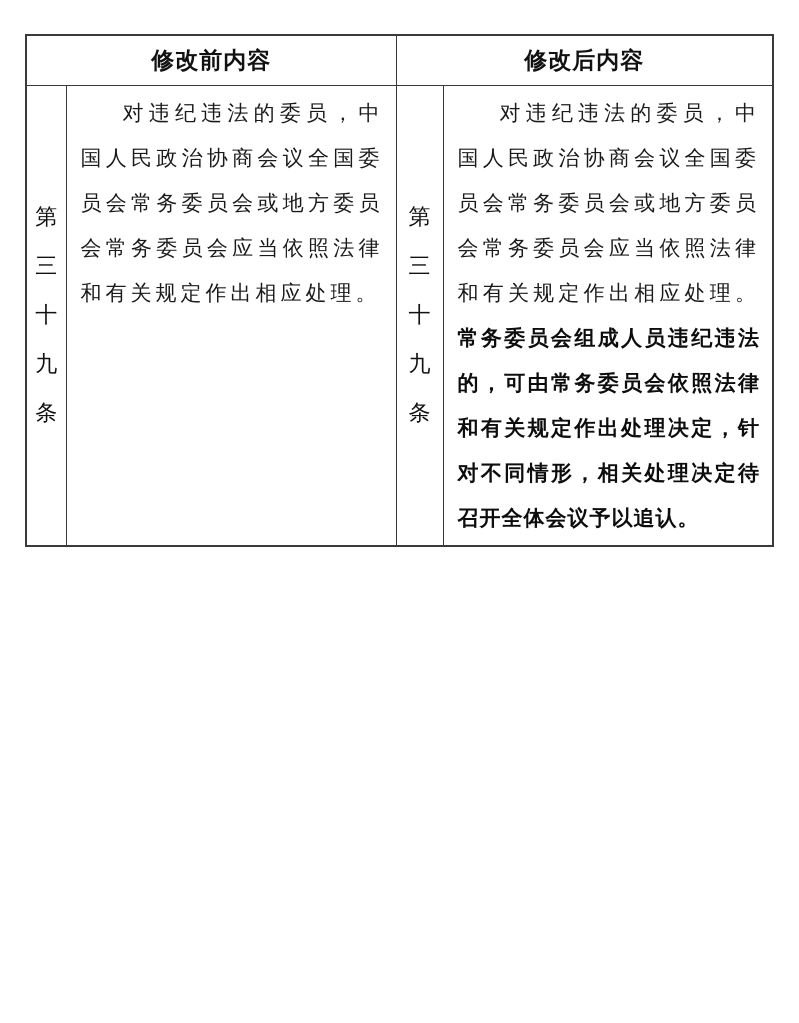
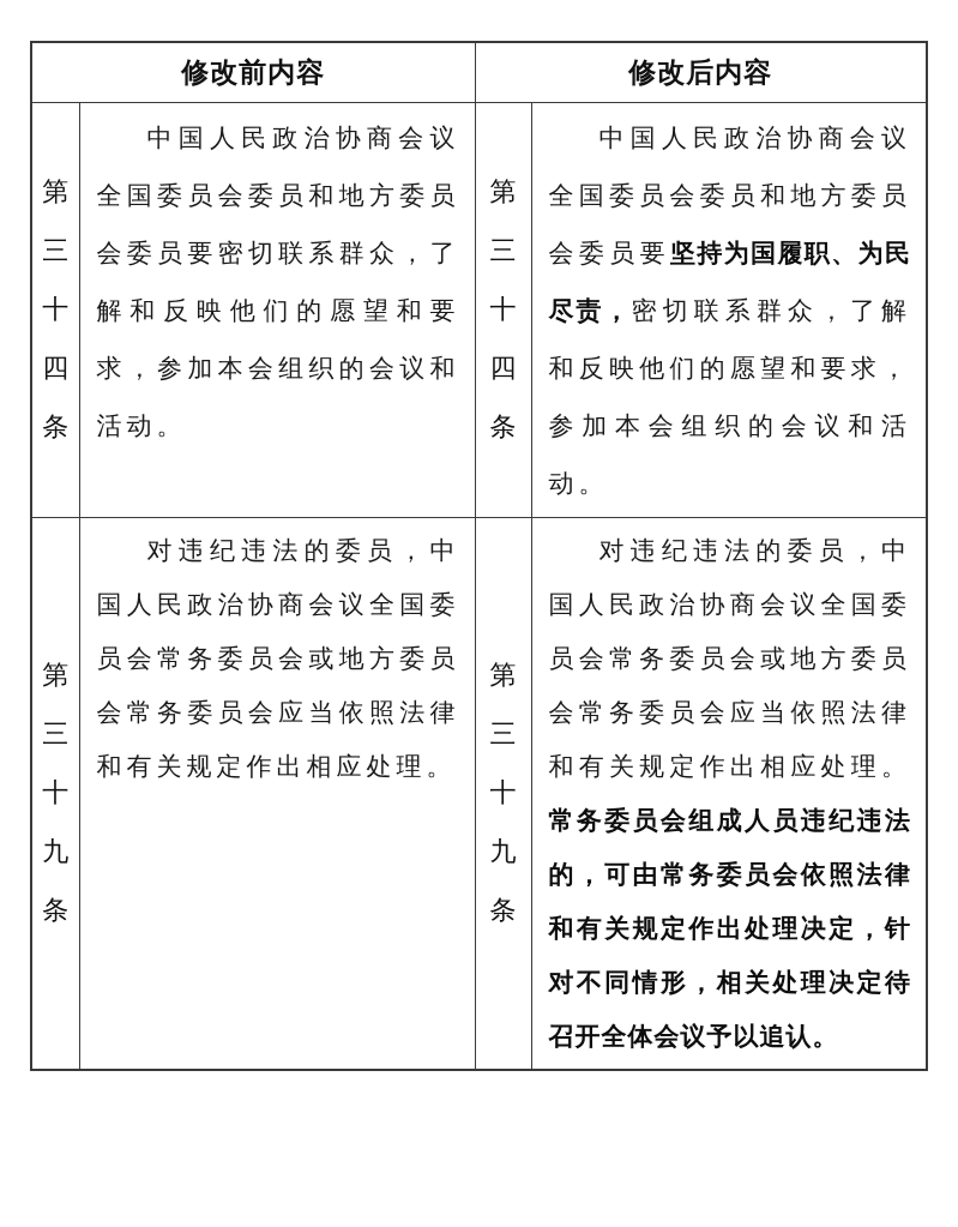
  修改前内容	修改后内容
+ 第 三 十 四 条	中国人民政治协商会议全国委员会委员和地方委员会委员要密切联系群众，了解和反映他们的愿望和要求，参加本会组织的会议和活动。	第 三 十 四 条	中国人民政治协商会议全国委员会委员和地方委员会委员要坚持为国履职、为民尽责，密切联系群众，了解和反映他们的愿望和要求，参加本会组织的会议和活动。
  第 三 十 九 条	对违纪违法的委员，中国人民政治协商会议全国委员会常务委员会或地方委员会常务委员会应当依照法律和有关规定作出相应处理。	第 三 十 九 条	对违纪违法的委员，中国人民政治协商会议全国委员会常务委员会或地方委员会常务委员会应当依照法律和有关规定作出相应处理。常务委员会组成人员违纪违法的，可由常务委员会依照法律和有关规定作出处理决定，针对不同情形，相关处理决定待召开全体会议予以追认。
